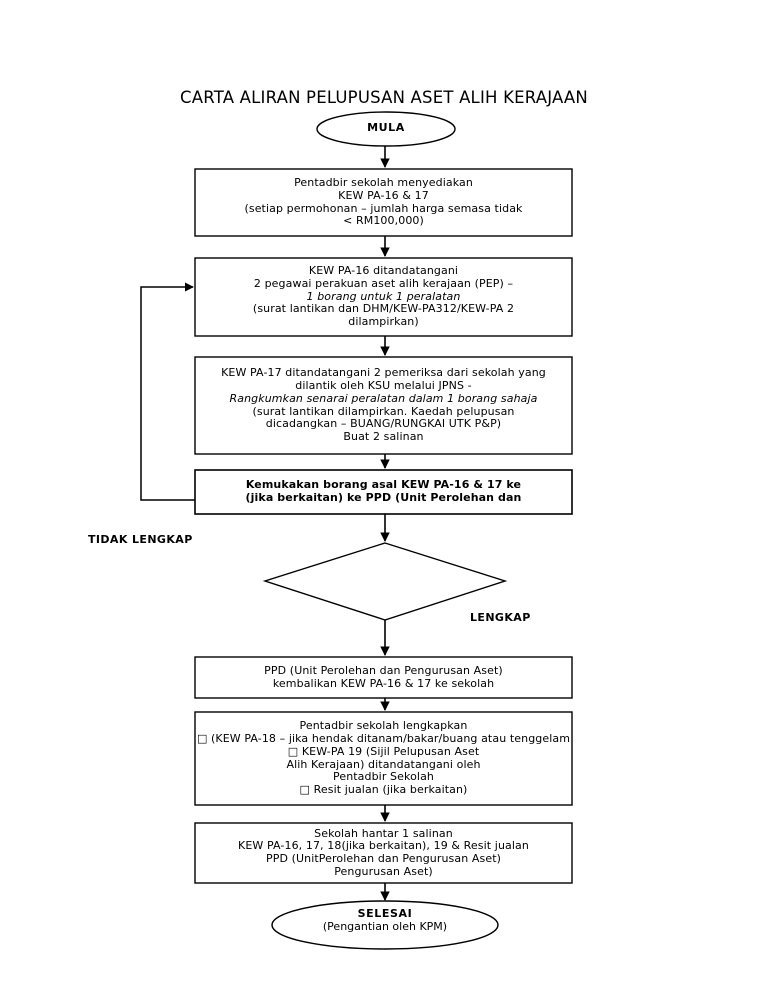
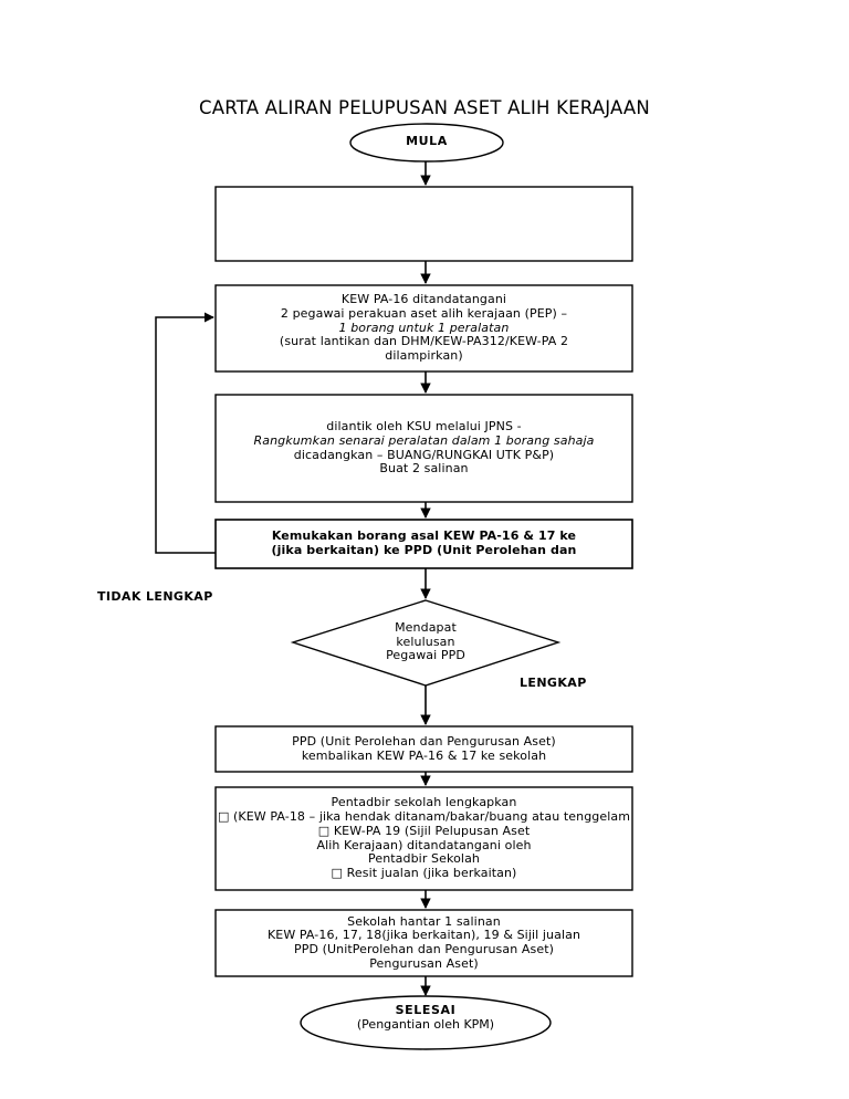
  CARTA ALIRAN PELUPUSAN ASET ALIH KERAJAAN
  MULA
- Pentadbir sekolah menyediakan
- KEW PA-16 & 17
- (setiap permohonan – jumlah harga semasa tidak
- < RM100,000)
  KEW PA-16 ditandatangani
  2 pegawai perakuan aset alih kerajaan (PEP) –
  1 borang untuk 1 peralatan
  (surat lantikan dan DHM/KEW-PA312/KEW-PA 2
  dilampirkan)
- KEW PA-17 ditandatangani 2 pemeriksa dari sekolah yang
  dilantik oleh KSU melalui JPNS -
  Rangkumkan senarai peralatan dalam 1 borang sahaja
- (surat lantikan dilampirkan. Kaedah pelupusan
  dicadangkan – BUANG/RUNGKAI UTK P&P)
  Buat 2 salinan
  Kemukakan borang asal KEW PA-16 & 17 ke
  (jika berkaitan) ke PPD (Unit Perolehan dan
+ Mendapat
+ kelulusan
+ Pegawai PPD
  PPD (Unit Perolehan dan Pengurusan Aset)
  kembalikan KEW PA-16 & 17 ke sekolah
  Pentadbir sekolah lengkapkan
  □ (KEW PA-18 – jika hendak ditanam/bakar/buang atau tenggelam
  □ KEW-PA 19 (Sijil Pelupusan Aset
  Alih Kerajaan) ditandatangani oleh
  Pentadbir Sekolah
  □ Resit jualan (jika berkaitan)
  Sekolah hantar 1 salinan
- KEW PA-16, 17, 18(jika berkaitan), 19 & Resit jualan
+ KEW PA-16, 17, 18(jika berkaitan), 19 & Sijil jualan
  PPD (UnitPerolehan dan Pengurusan Aset)
  Pengurusan Aset)
  SELESAI
  (Pengantian oleh KPM)
  TIDAK LENGKAP
  LENGKAP
